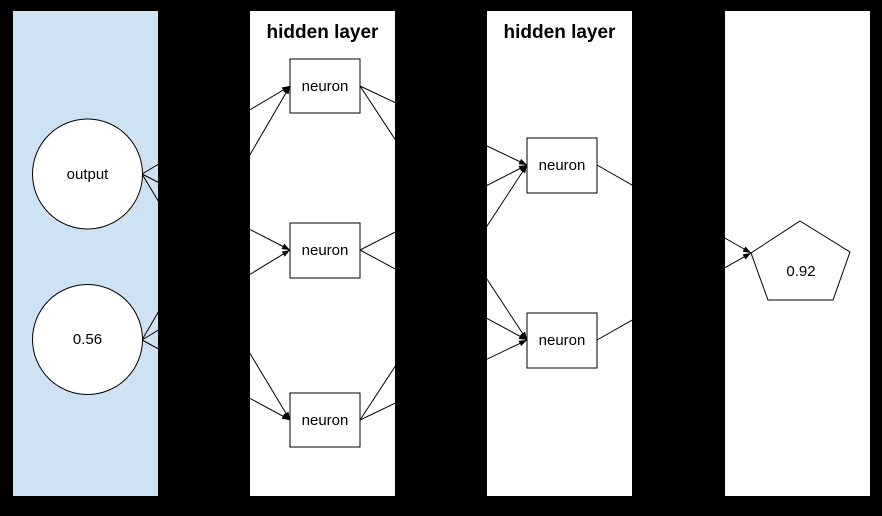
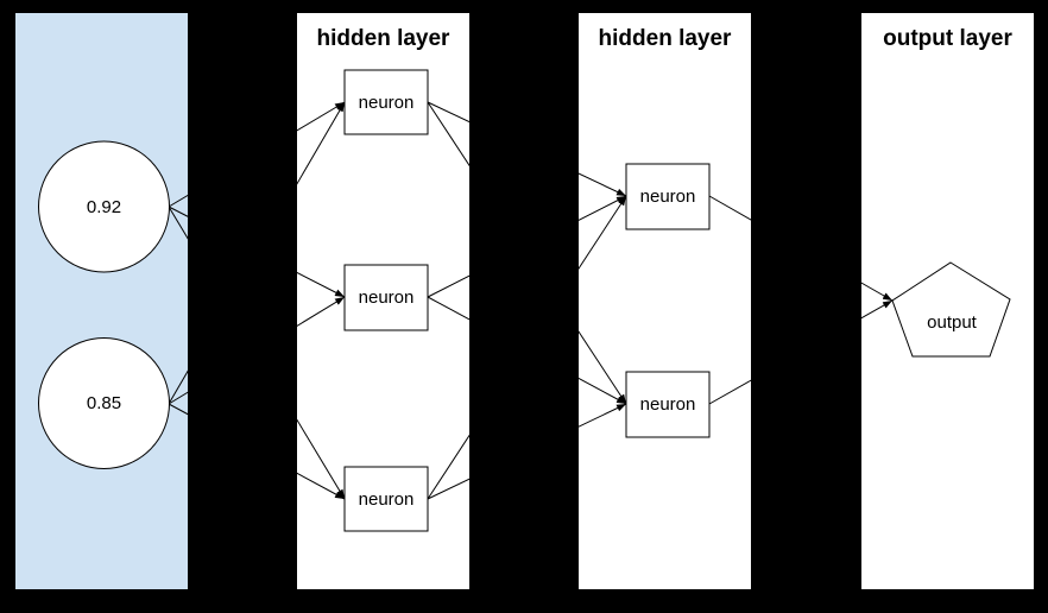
  hidden layer
  hidden layer
+ output layer
- output
+ 0.92
- 0.56
+ 0.85
  neuron
  neuron
  neuron
  neuron
  neuron
- 0.92
+ output
